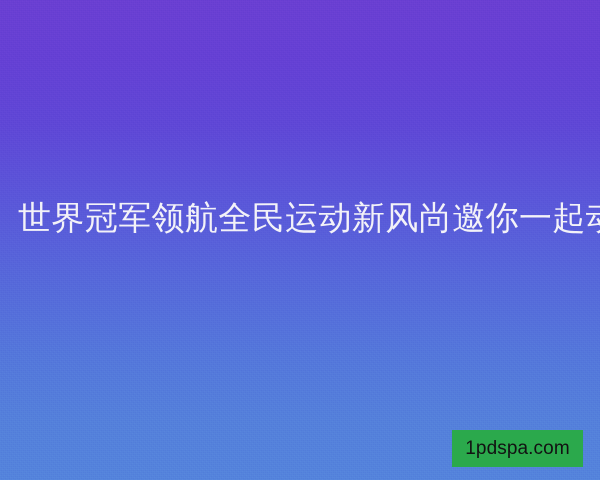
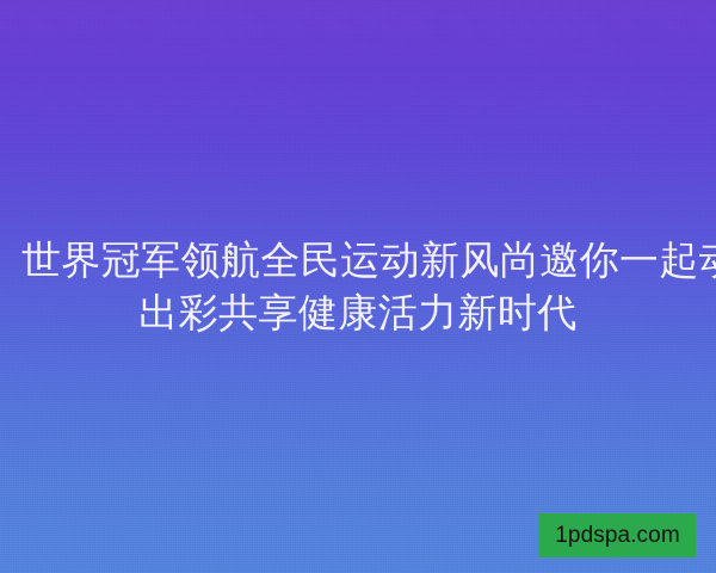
  世界冠军领航全民运动新风尚邀你一起
+ 出彩共享健康活力新时代
  1pdspa.com
